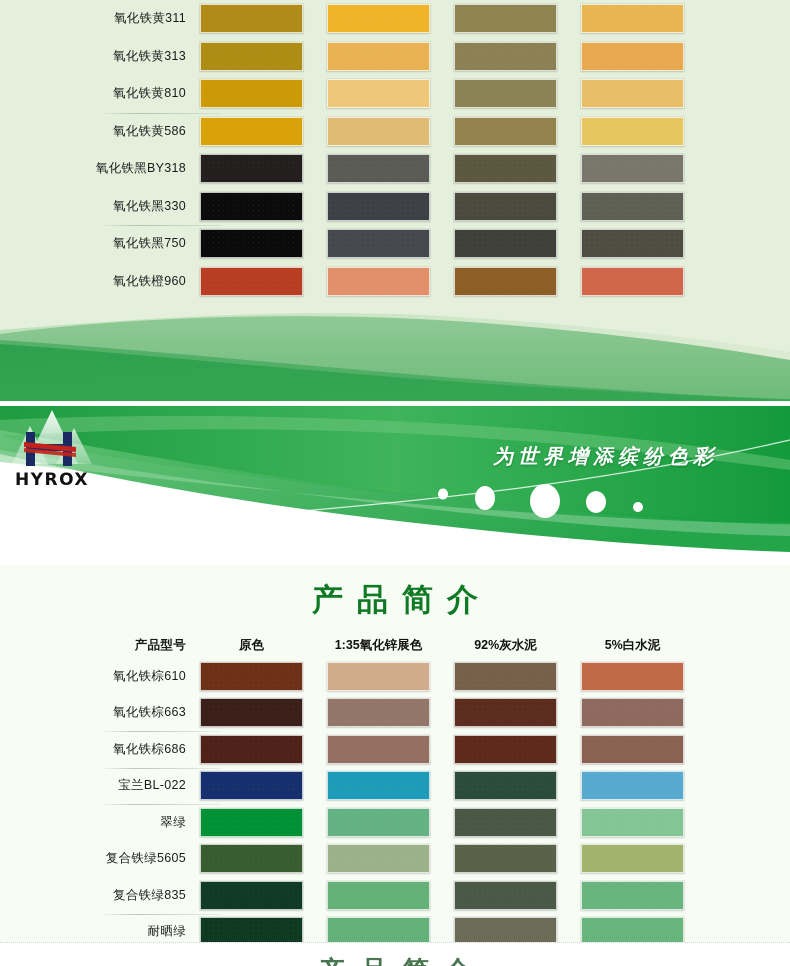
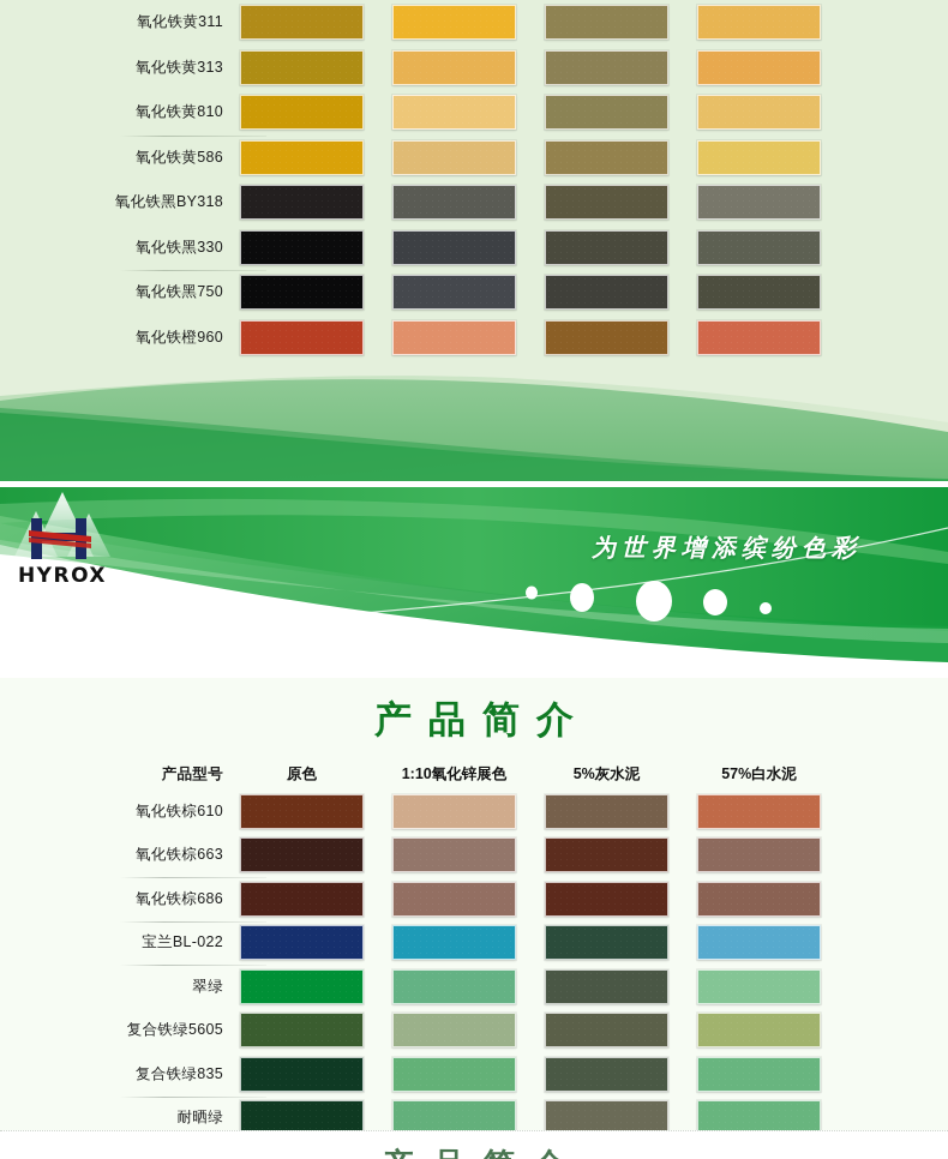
  氧化铁黄311
  氧化铁黄313
  氧化铁黄810
  氧化铁黄586
  氧化铁黑BY318
  氧化铁黑330
  氧化铁黑750
  氧化铁橙960
  HYROX
  为世界增添缤纷色彩
  产品简介
  产品型号
  原色
- 1:35氧化锌展色
+ 1:10氧化锌展色
- 92%灰水泥
+ 5%灰水泥
- 5%白水泥
+ 57%白水泥
  氧化铁棕610
  氧化铁棕663
  氧化铁棕686
  宝兰BL-022
  翠绿
  复合铁绿5605
  复合铁绿835
  耐晒绿
